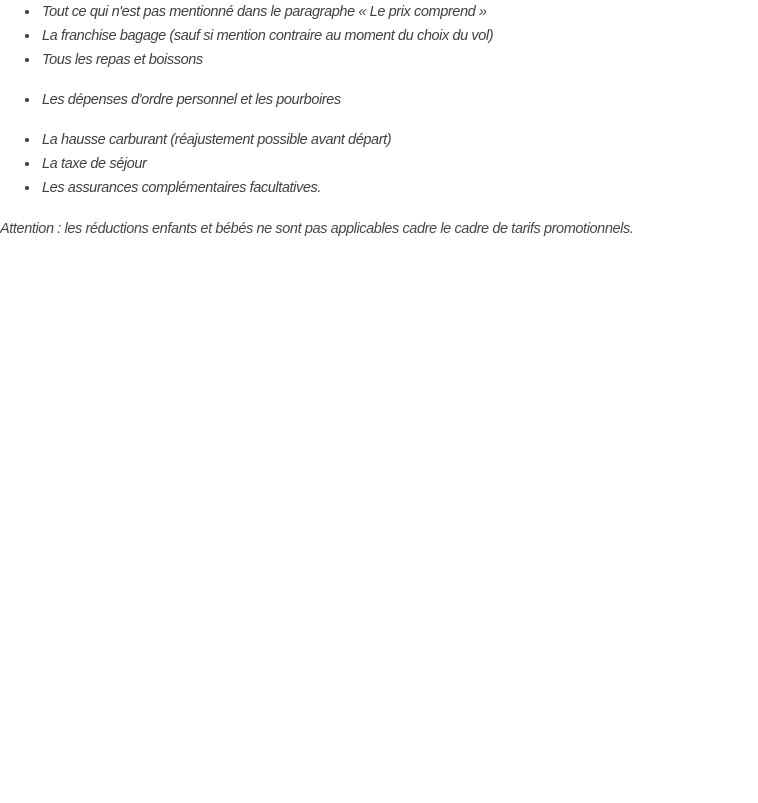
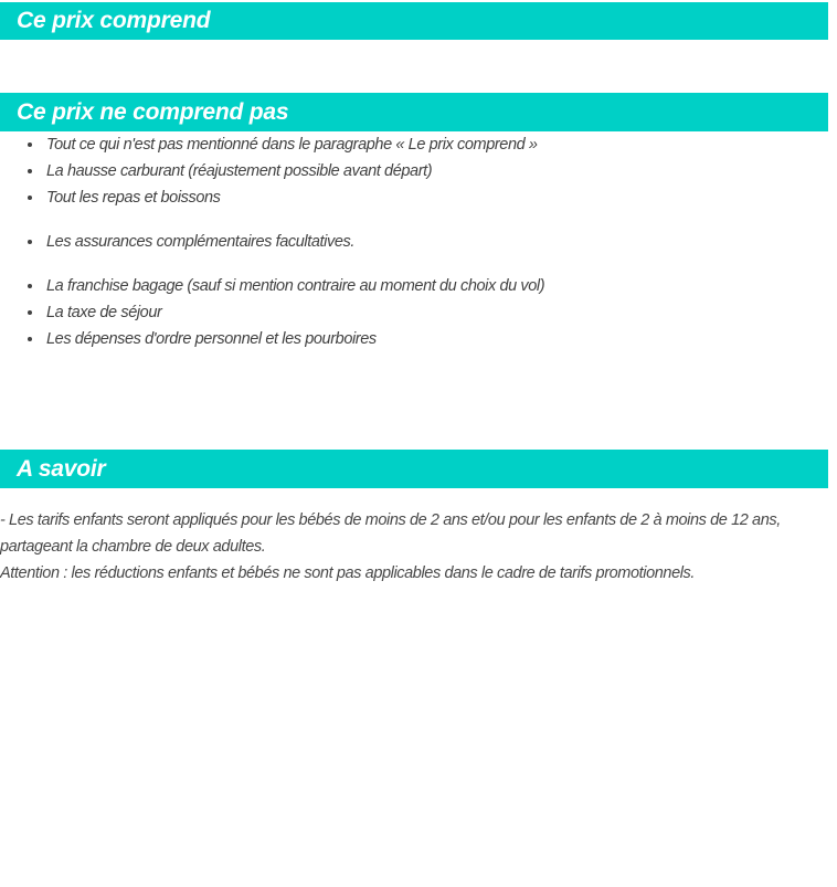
+ Ce prix comprend
+ Ce prix ne comprend pas
  Tout ce qui n'est pas mentionné dans le paragraphe « Le prix comprend »
- La franchise bagage (sauf si mention contraire au moment du choix du vol)
+ La hausse carburant (réajustement possible avant départ)
- Tous les repas et boissons
+ Tout les repas et boissons
- Les dépenses d'ordre personnel et les pourboires
+ Les assurances complémentaires facultatives.
- La hausse carburant (réajustement possible avant départ)
+ La franchise bagage (sauf si mention contraire au moment du choix du vol)
  La taxe de séjour
- Les assurances complémentaires facultatives.
+ Les dépenses d'ordre personnel et les pourboires
+ A savoir
+ - Les tarifs enfants seront appliqués pour les bébés de moins de 2 ans et/ou pour les enfants de 2 à moins de 12 ans, partageant la chambre de deux adultes.
- Attention : les réductions enfants et bébés ne sont pas applicables cadre le cadre de tarifs promotionnels.
+ Attention : les réductions enfants et bébés ne sont pas applicables dans le cadre de tarifs promotionnels.
